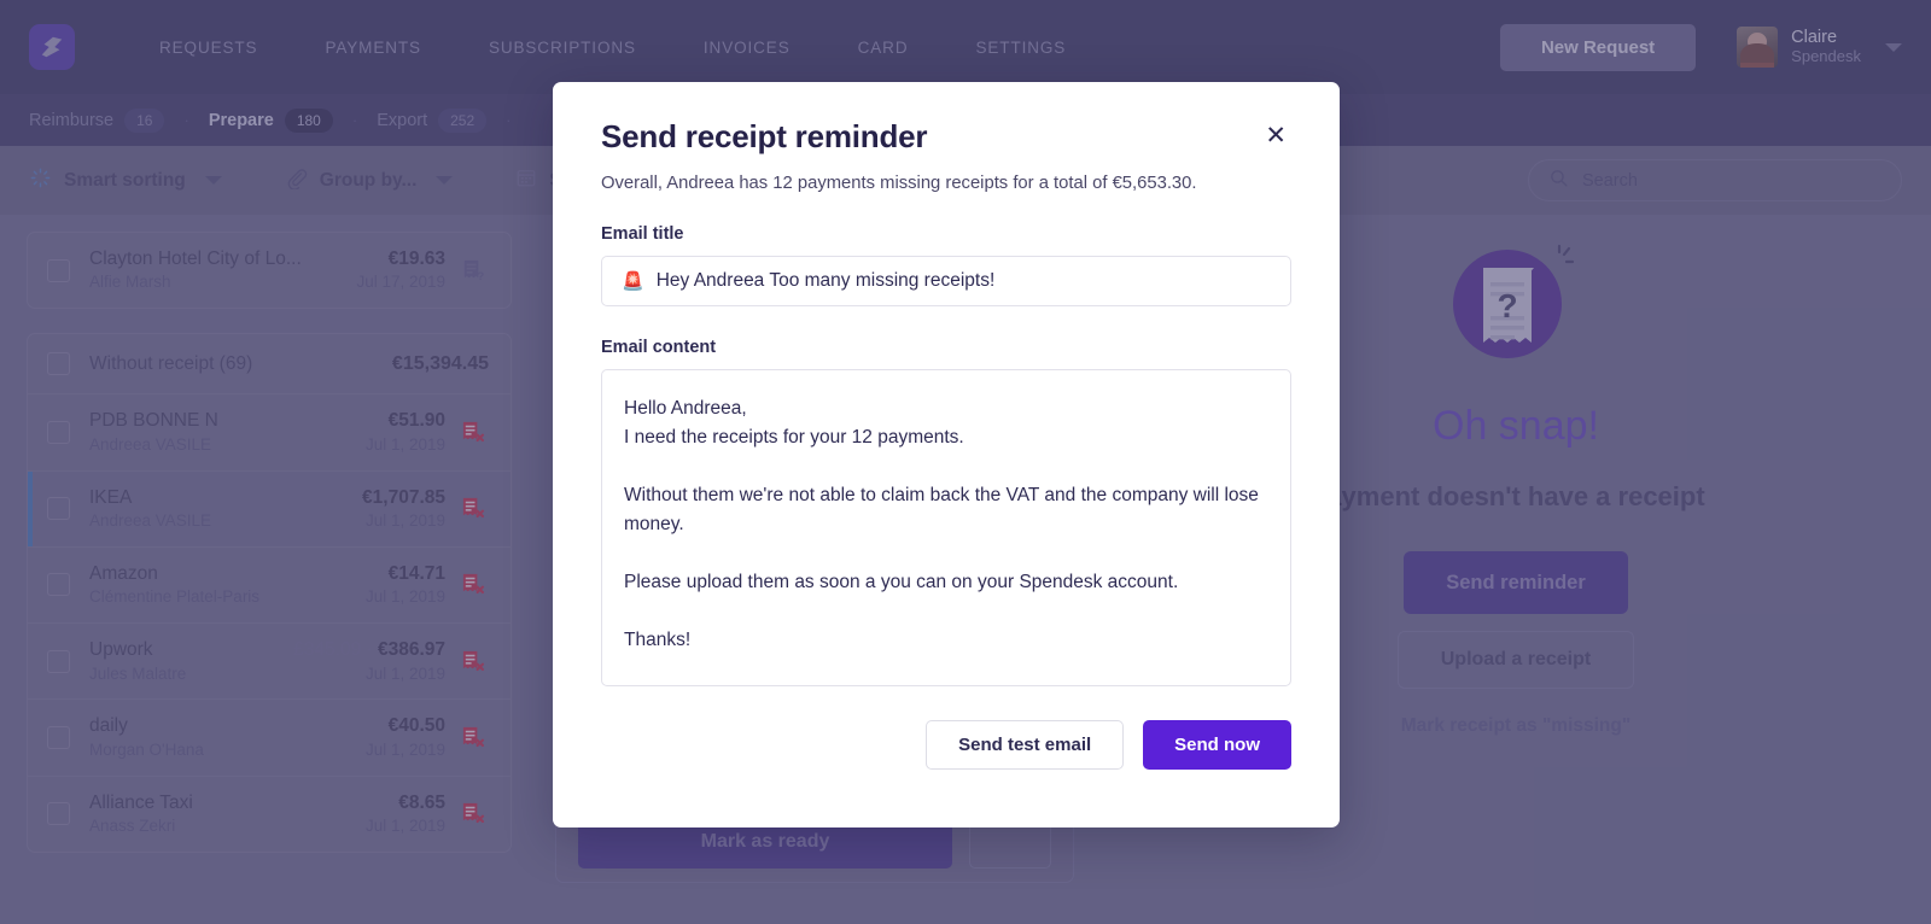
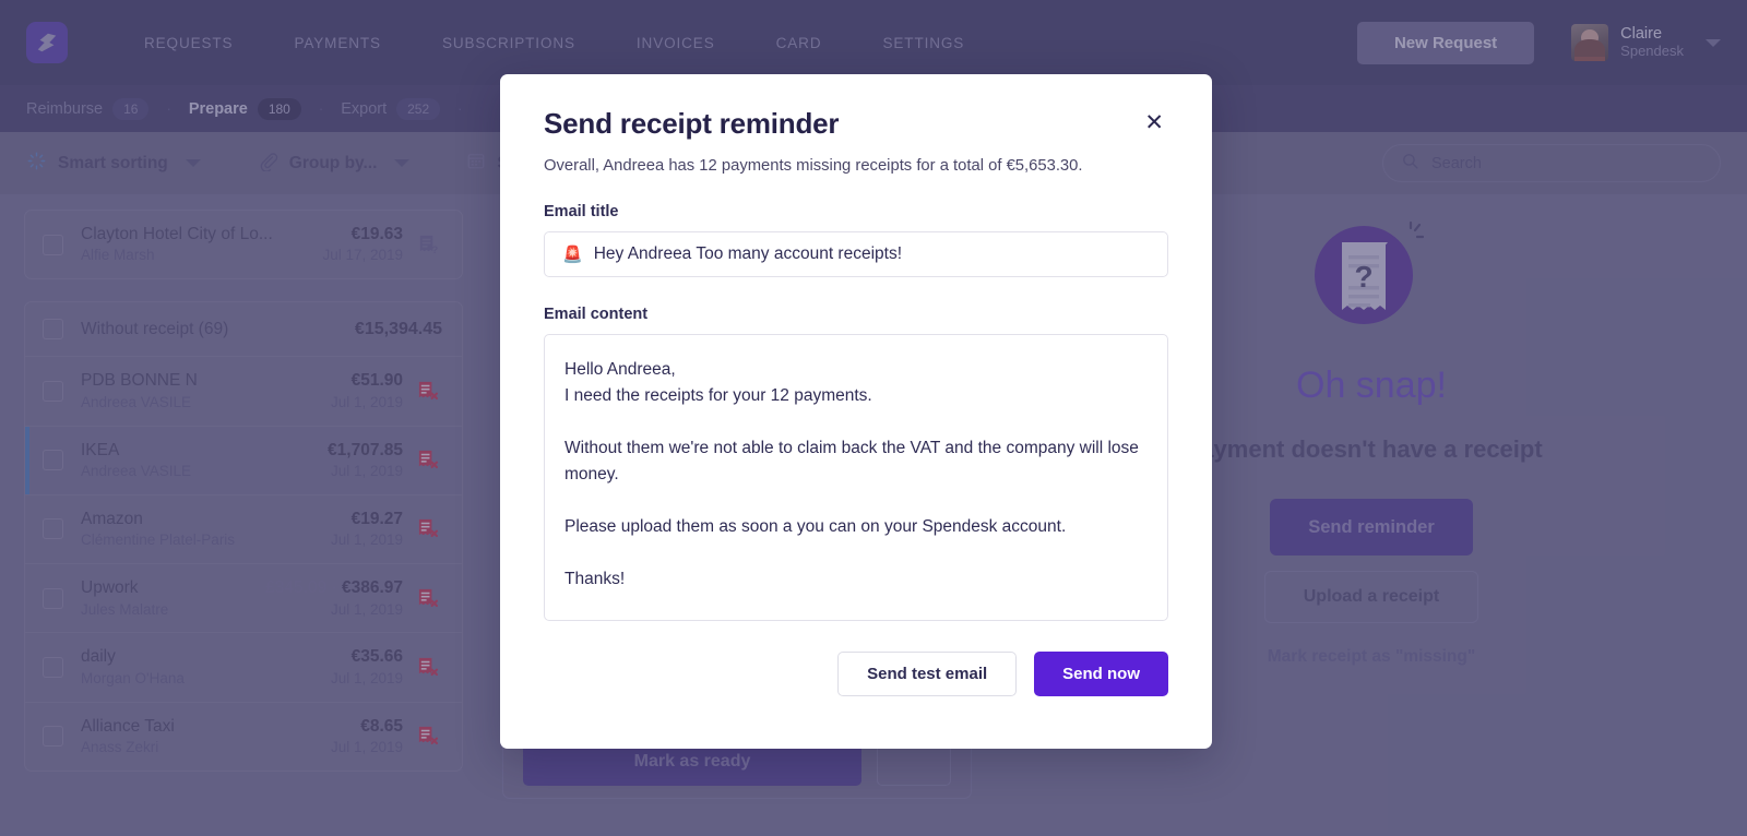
  REQUESTS
  PAYMENTS
  SUBSCRIPTIONS
  INVOICES
  CARD
  SETTINGS
  New Request
  Claire
  Spendesk
  Reimburse
  16
  Prepare
  180
  Export
  252
  €19.63
  €15,394.45
  €51.90
  €1,707.85
- €14.71
+ €19.27
- €40.50
+ €35.66
  €8.65
  ?
  yment doesn't have a receipt
  Send reminder
  Mark as ready
  Send receipt reminder
  ✕
  Overall, Andreea has 12 payments missing receipts for a total of €5,653.30.
  Email title
  🚨
- Hey Andreea Too many missing receipts!
+ Hey Andreea Too many account receipts!
  Email content
  Hello Andreea,
  I need the receipts for your 12 payments.
  Without them we're not able to claim back the VAT and the company will lose money.
  Please upload them as soon a you can on your Spendesk account.
  Thanks!
  Send test email
  Send now
